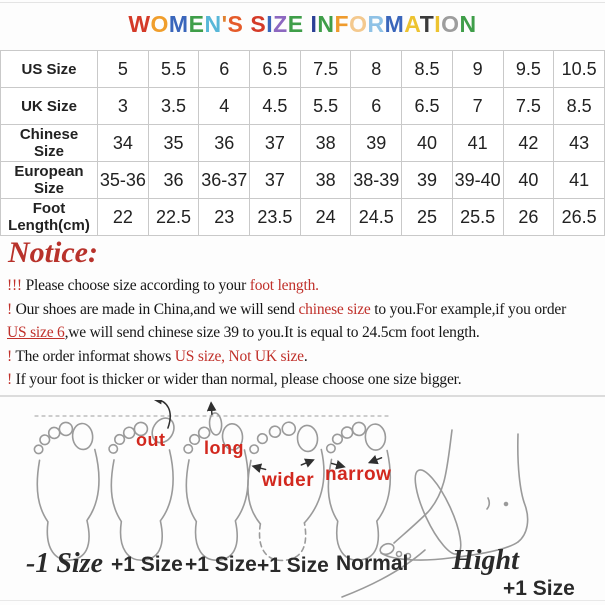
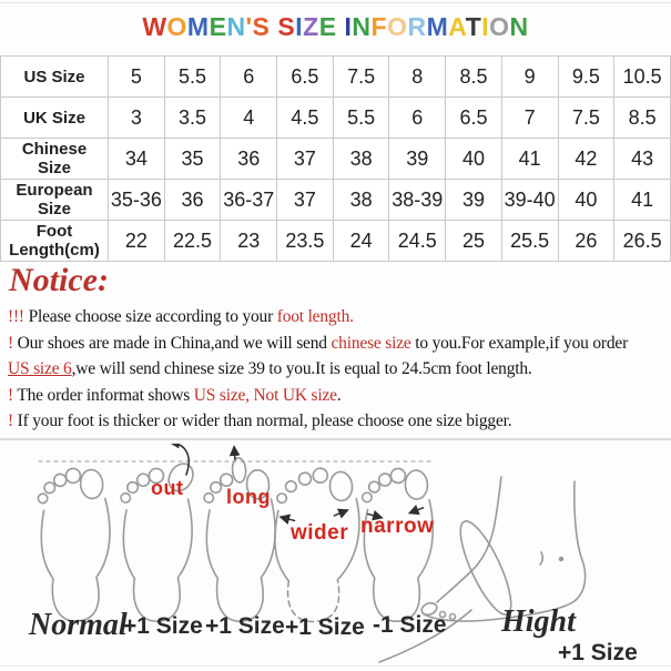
  WOMEN'S SIZE INFORMATION
  US Size	5	5.5	6	6.5	7.5	8	8.5	9	9.5	10.5
  UK Size	3	3.5	4	4.5	5.5	6	6.5	7	7.5	8.5
  Chinese Size	34	35	36	37	38	39	40	41	42	43
  European Size	35-36	36	36-37	37	38	38-39	39	39-40	40	41
  Foot Length(cm)	22	22.5	23	23.5	24	24.5	25	25.5	26	26.5
  Notice:
  !!! Please choose size according to your foot length.
  ! Our shoes are made in China,and we will send chinese size to you.For example,if you order
  US size 6,we will send chinese size 39 to you.It is equal to 24.5cm foot length.
  ! The order informat shows US size, Not UK size.
  ! If your foot is thicker or wider than normal, please choose one size bigger.
  out
  long
  wider
  narrow
- -1 Size
+ Normal
  +1 Size
  +1 Size
  +1 Size
- Normal
+ -1 Size
  Hight
  +1 Size
